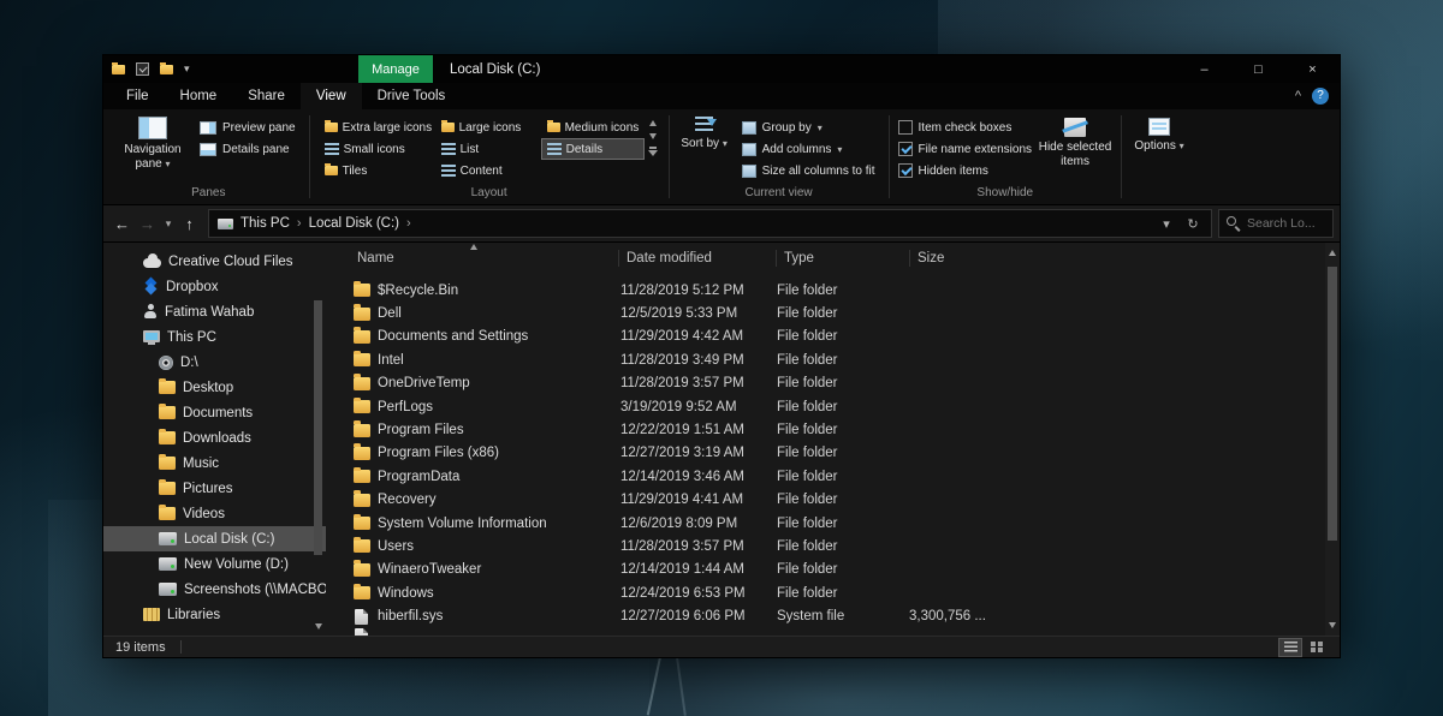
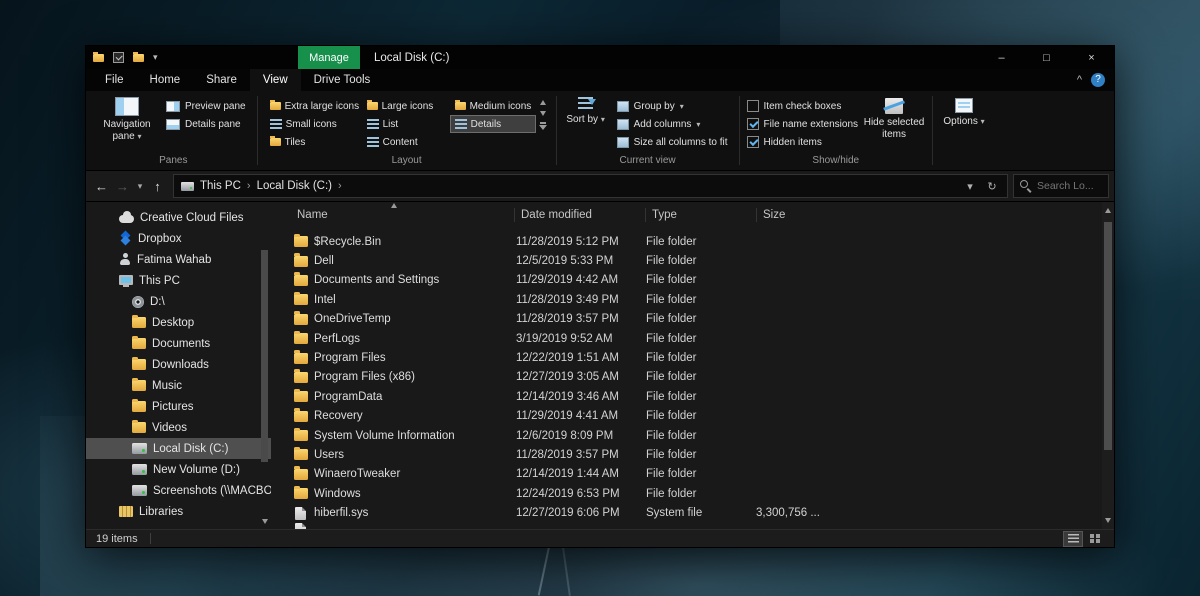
  ▾
  Manage
  Local Disk (C:)
  –
  □
  ×
  File
  Home
  Share
  View
  Drive Tools
  ^
  ?
  Navigation pane ▾
  Preview pane
  Details pane
  Panes
  Extra large icons
  Large icons
  Medium icons
  Small icons
  List
  Details
  Tiles
  Content
  Layout
  Sort by ▾
  Group by
  ▾
  Add columns
  ▾
  Size all columns to fit
  Current view
  Item check boxes
  File name extensions
  Hidden items
  Hide selected items
  Show/hide
  Options ▾
  ←
  →
  ▾
  ↑
  This PC
  ›
  Local Disk (C:)
  ›
  ▾
  ↻
  Search Lo...
  Creative Cloud Files
  Dropbox
  Fatima Wahab
  This PC
  D:\
  Desktop
  Documents
  Downloads
  Music
  Pictures
  Videos
  Local Disk (C:)
  New Volume (D:)
  Screenshots (\\MACBO
  Libraries
  Name
  Date modified
  Type
  Size
  $Recycle.Bin
  11/28/2019 5:12 PM
  File folder
  Dell
  12/5/2019 5:33 PM
  File folder
  Documents and Settings
  11/29/2019 4:42 AM
  File folder
  Intel
  11/28/2019 3:49 PM
  File folder
  OneDriveTemp
  11/28/2019 3:57 PM
  File folder
  PerfLogs
  3/19/2019 9:52 AM
  File folder
  Program Files
  12/22/2019 1:51 AM
  File folder
  Program Files (x86)
- 12/27/2019 3:19 AM
+ 12/27/2019 3:05 AM
  File folder
  ProgramData
  12/14/2019 3:46 AM
  File folder
  Recovery
  11/29/2019 4:41 AM
  File folder
  System Volume Information
  12/6/2019 8:09 PM
  File folder
  Users
  11/28/2019 3:57 PM
  File folder
  WinaeroTweaker
  12/14/2019 1:44 AM
  File folder
  Windows
  12/24/2019 6:53 PM
  File folder
  hiberfil.sys
  12/27/2019 6:06 PM
  System file
  3,300,756 ...
  19 items
